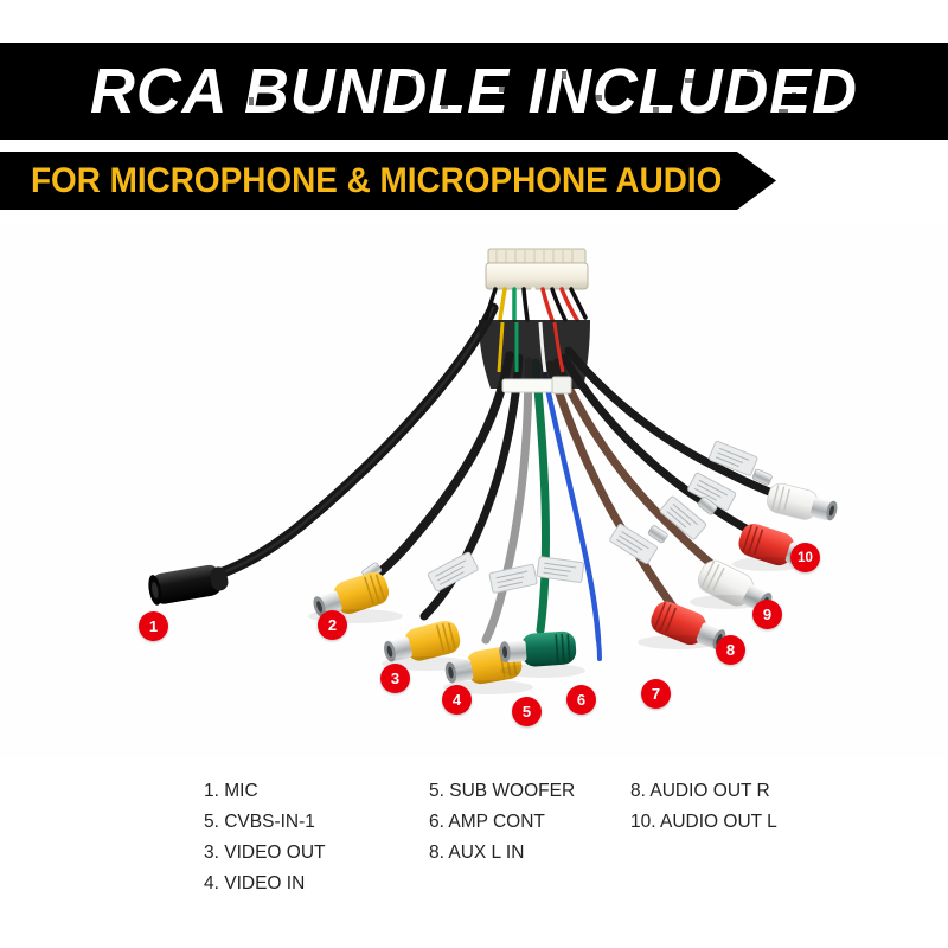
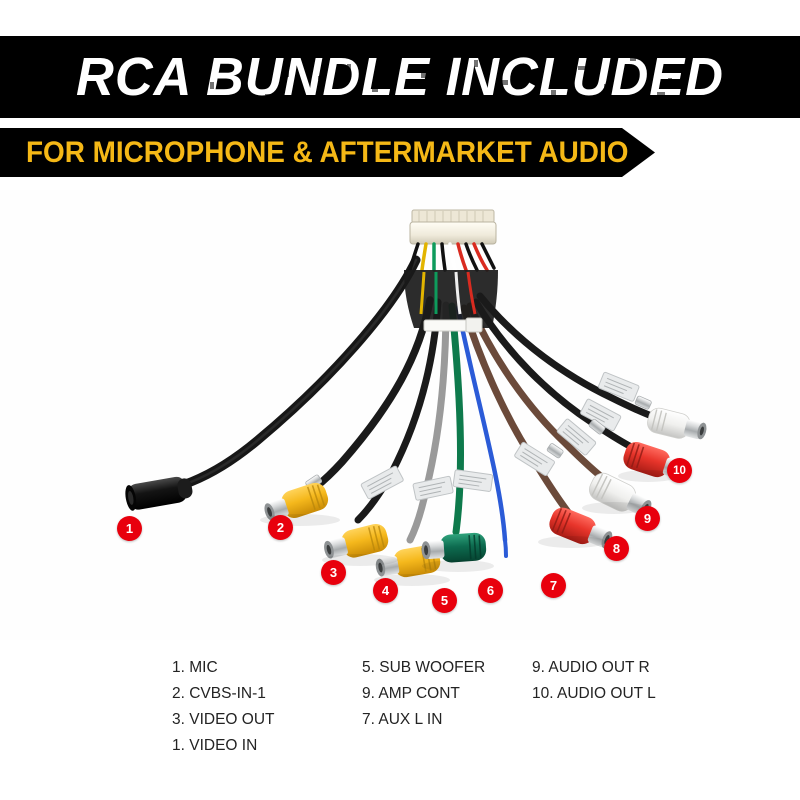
  RCA BUNDLE INCLUDED
- FOR MICROPHONE & MICROPHONE AUDIO
+ FOR MICROPHONE & AFTERMARKET AUDIO
  1
  2
  3
  4
  5
  6
  7
  8
  9
  10
  1. MIC
- 5. CVBS-IN-1
+ 2. CVBS-IN-1
  3. VIDEO OUT
- 4. VIDEO IN
+ 1. VIDEO IN
  5. SUB WOOFER
- 6. AMP CONT
+ 9. AMP CONT
- 8. AUX L IN
+ 7. AUX L IN
- 8. AUDIO OUT R
+ 9. AUDIO OUT R
  10. AUDIO OUT L
